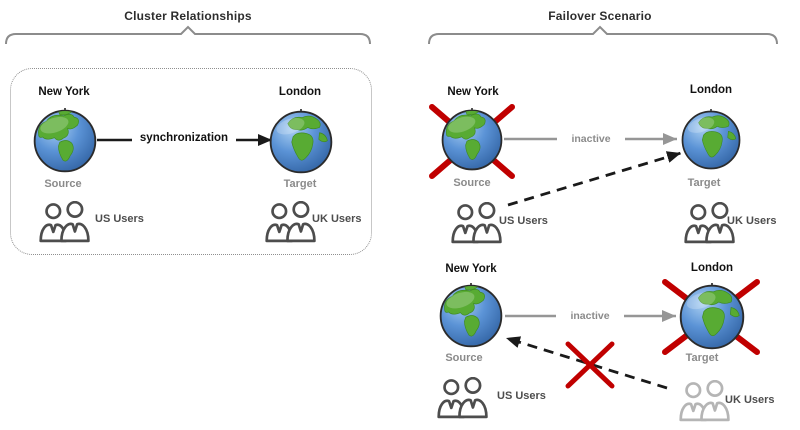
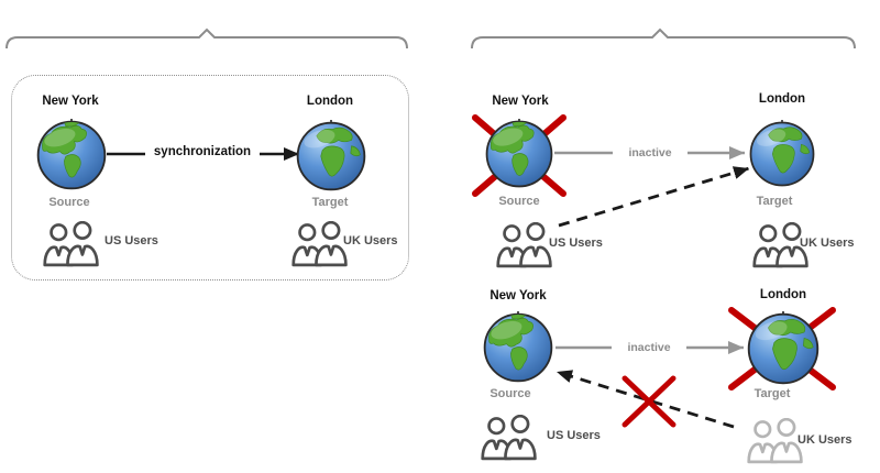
- Cluster Relationships
- Failover Scenario
  New York
  Source
  synchronization
  London
  Target
  US Users
  UK Users
  New York
  Source
  inactive
  London
  Target
  US Users
  UK Users
  New York
  Source
  inactive
  London
  Target
  US Users
  UK Users
